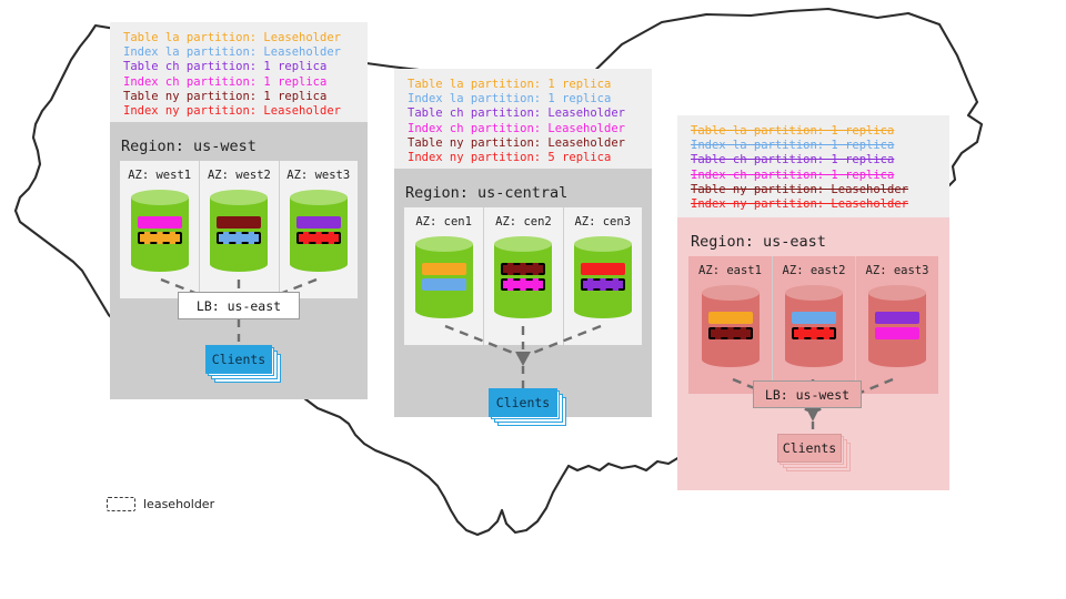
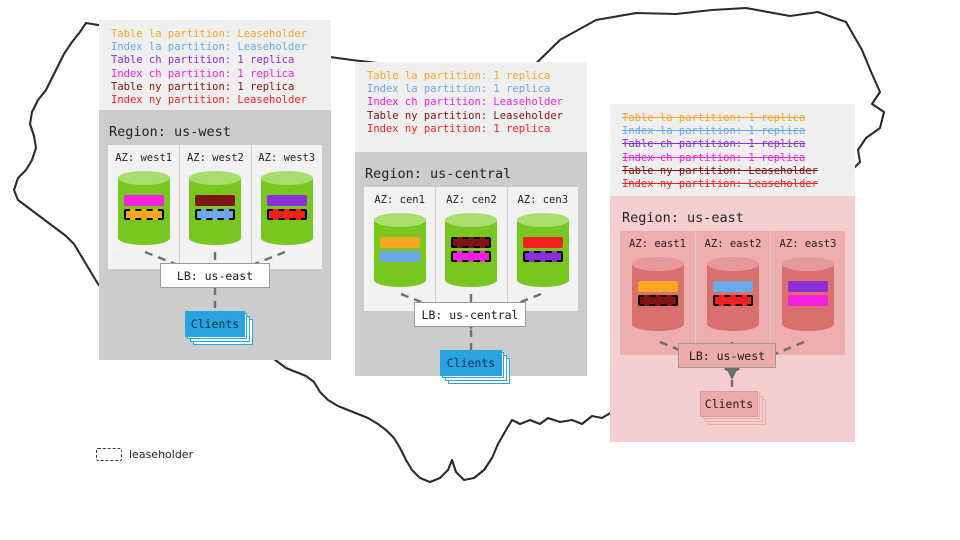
  Table la partition: Leaseholder
  Index la partition: Leaseholder
  Table ch partition: 1 replica
  Index ch partition: 1 replica
  Table ny partition: 1 replica
  Index ny partition: Leaseholder
  Region: us-west
  AZ: west1
  AZ: west2
  AZ: west3
  LB: us-east
  Clients
  Table la partition: 1 replica
  Index la partition: 1 replica
- Table ch partition: Leaseholder
  Index ch partition: Leaseholder
  Table ny partition: Leaseholder
- Index ny partition: 5 replica
+ Index ny partition: 1 replica
  Region: us-central
  AZ: cen1
  AZ: cen2
  AZ: cen3
+ LB: us-central
  Clients
  Table la partition: 1 replica
  Index la partition: 1 replica
  Table ch partition: 1 replica
  Index ch partition: 1 replica
  Table ny partition: Leaseholder
  Index ny partition: Leaseholder
  Region: us-east
  AZ: east1
  AZ: east2
  AZ: east3
  LB: us-west
  Clients
  leaseholder
